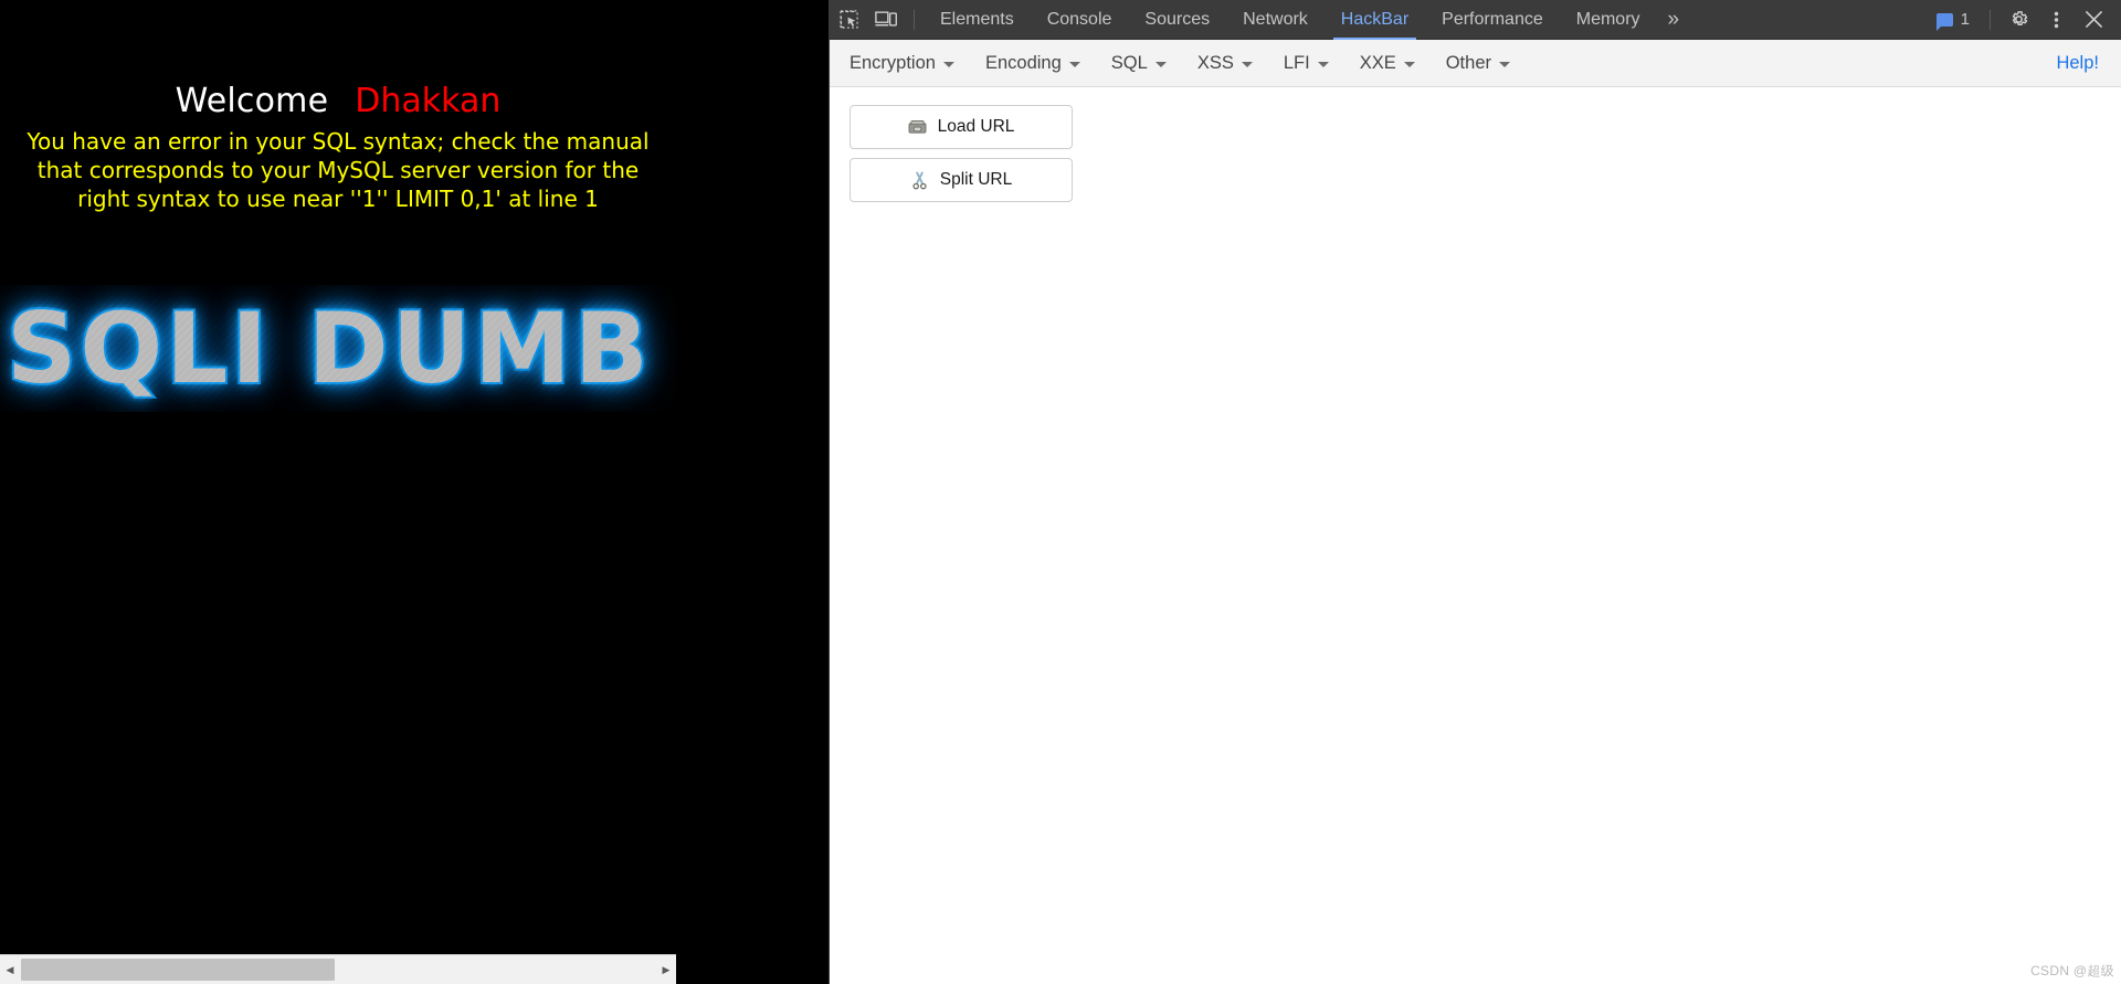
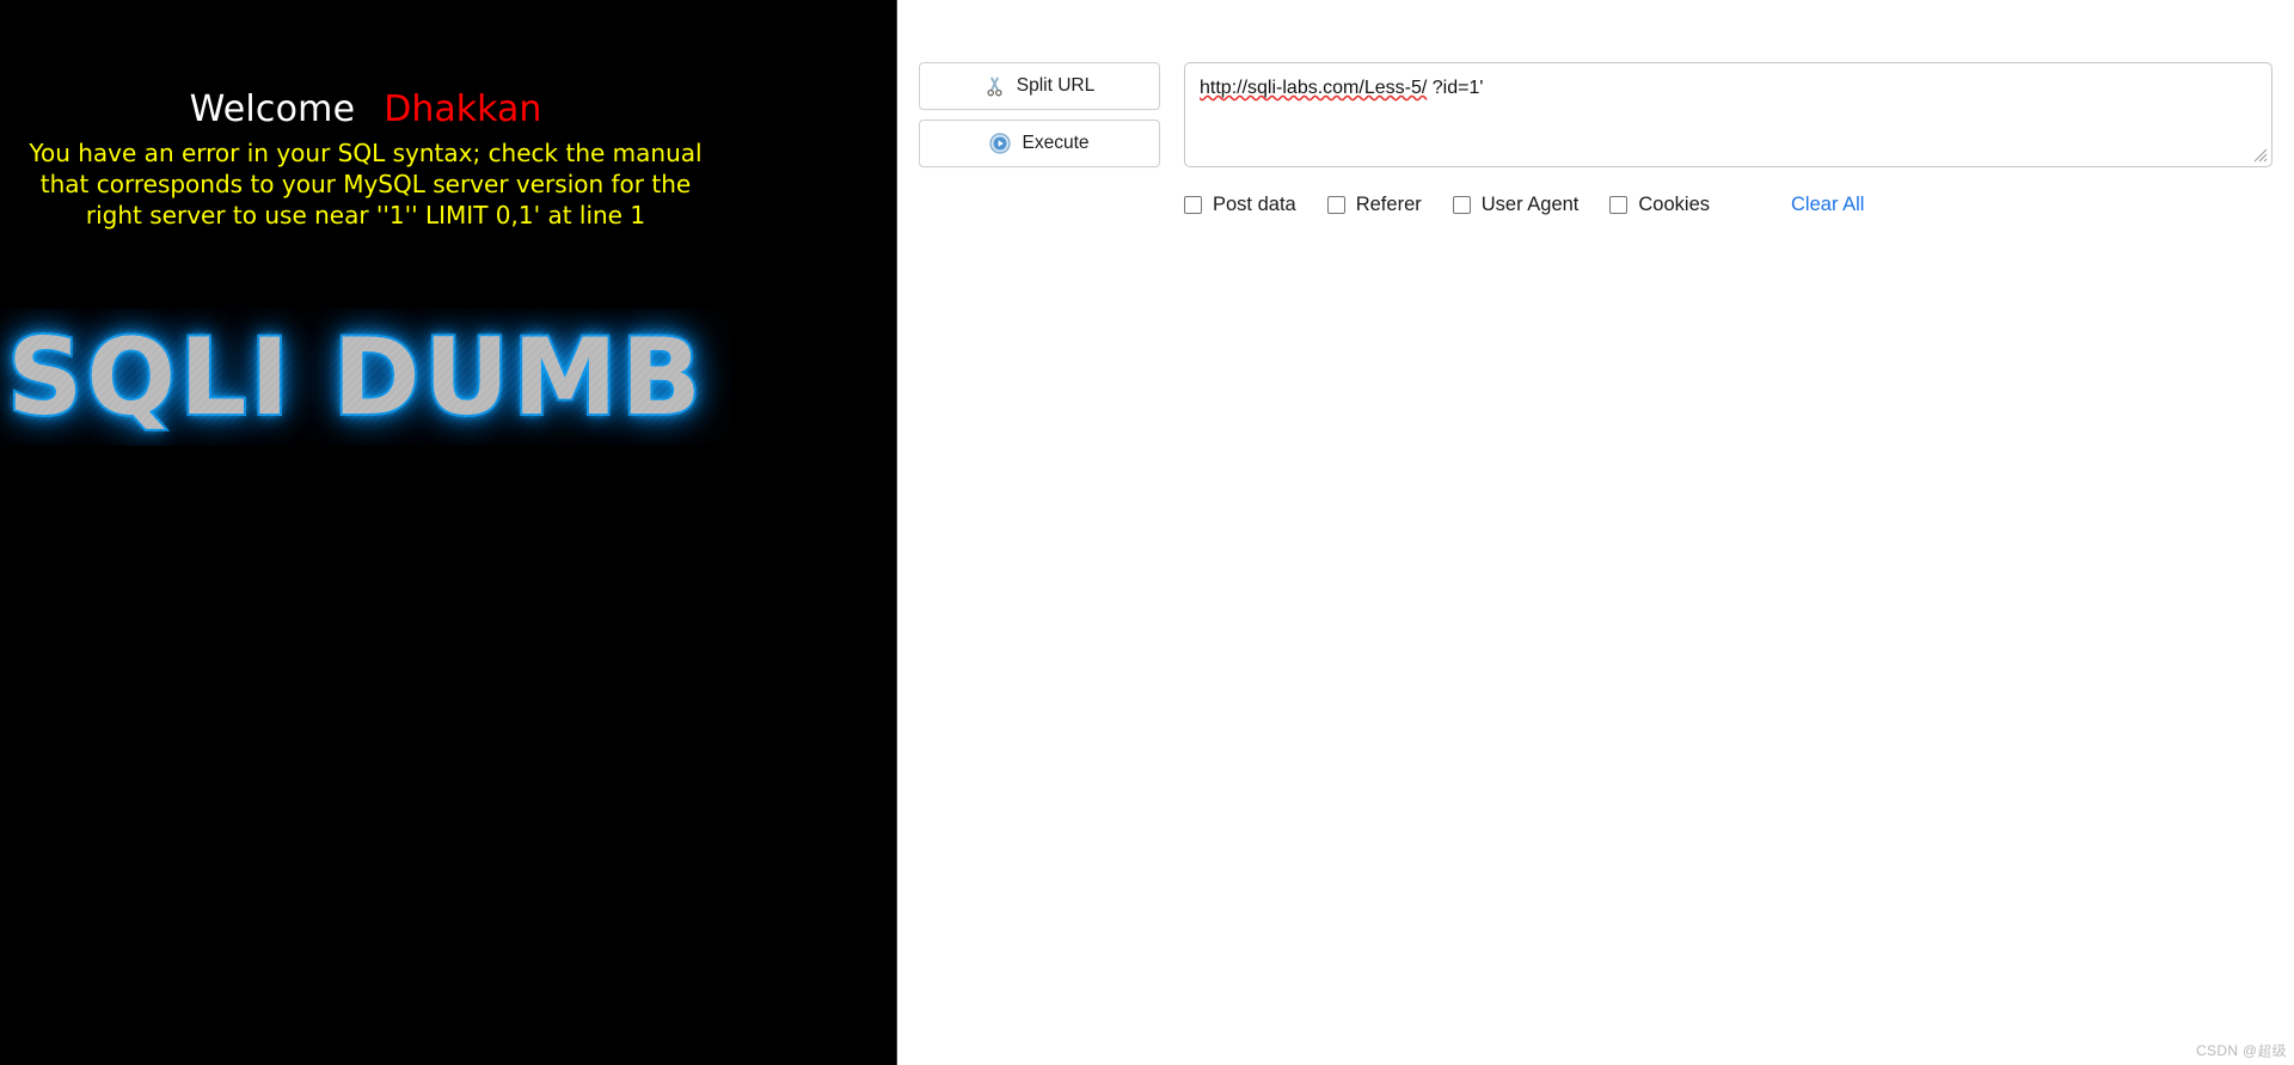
  Welcome Dhakkan
- You have an error in your SQL syntax; check the manual that corresponds to your MySQL server version for the right syntax to use near ''1'' LIMIT 0,1' at line 1
+ You have an error in your SQL syntax; check the manual that corresponds to your MySQL server version for the right server to use near ''1'' LIMIT 0,1' at line 1
- ◀
- ▶
- Elements
- Console
- Sources
- Network
- HackBar
- Performance
- Memory
- »
- 1
- Encryption
- Encoding
- SQL
- XSS
- LFI
- XXE
- Other
- Help!
- Load URL
  Split URL
+ Execute
+ http://sqli-labs.com/Less-5/ ?id=1'
+ Post data
+ Referer
+ User Agent
+ Cookies
+ Clear All
  CSDN @超级
